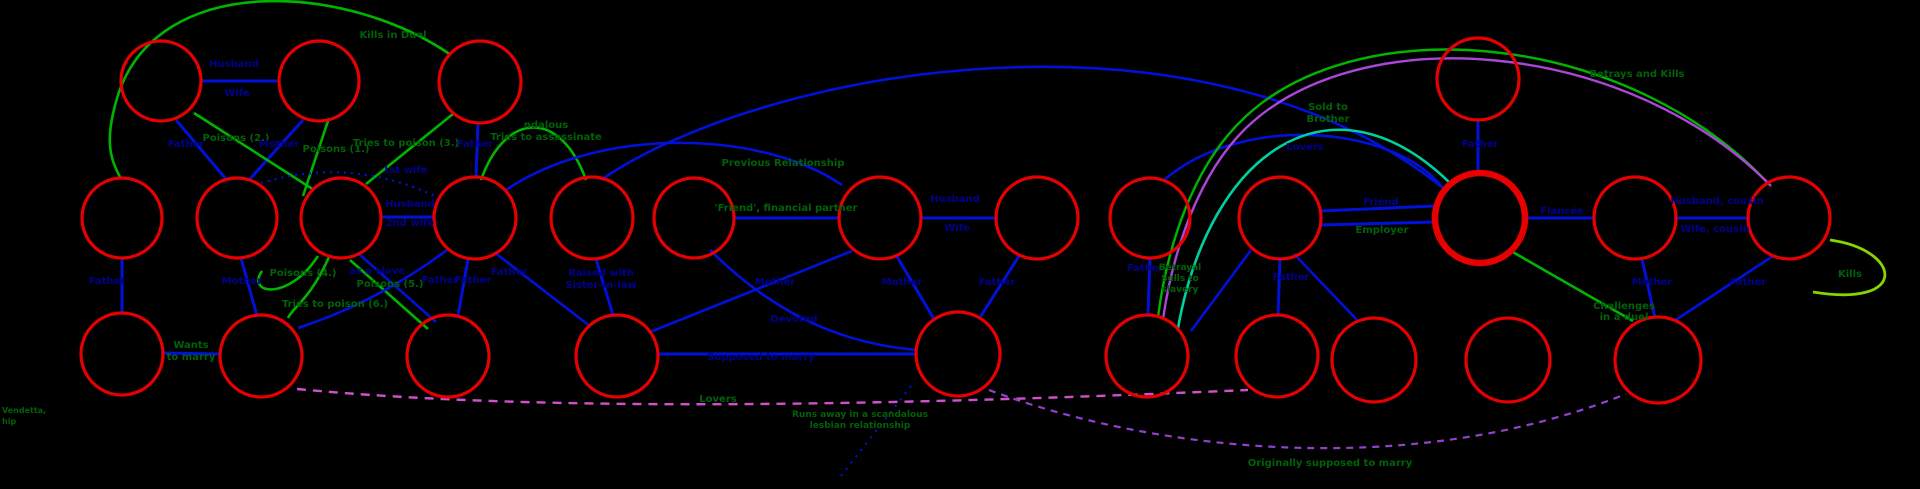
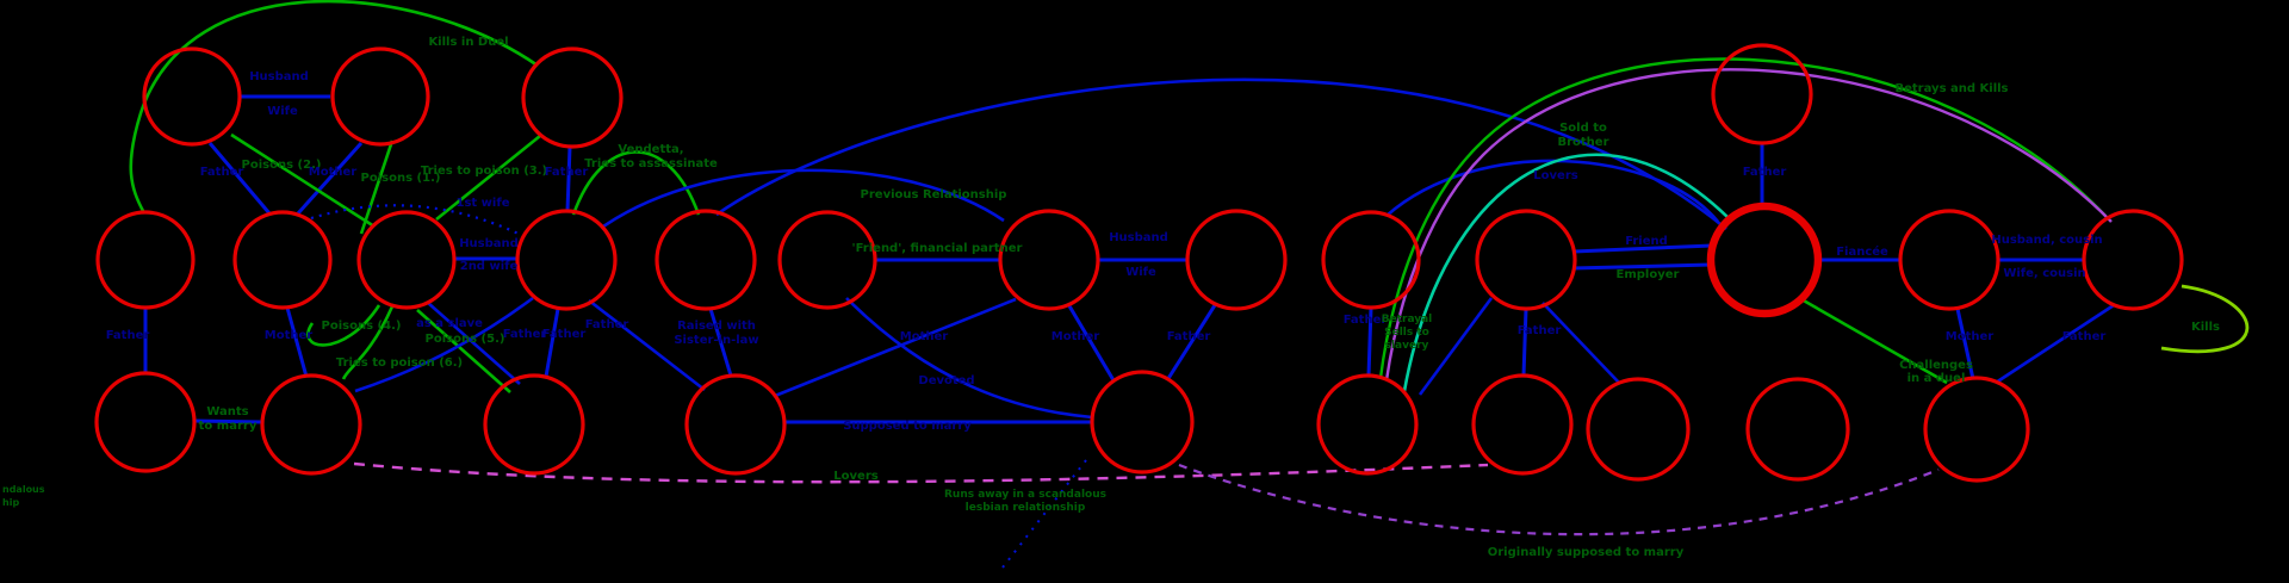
  Husband
  Wife
  Kills in Duel
  Father
  Poisons (2.)
  Mother
  Poisons (1.)
  Tries to poison (3.)
  Father
  1st wife
- ndalous
+ Vendetta,
  Tries to assassinate
  Previous Relationship
  Husband
  2nd wife
  'Friend', financial partner
  Husband
  Wife
  Poisons (4.)
  Tries to poison (6.)
  as a slave
  Poisons (5.)
  Mother
  Father
  Wants
  to marry
  Father
  Father
  Father
  Raised with
  Sister-in-law
  Devoted
  Mother
  Mother
  Father
  Supposed to marry
  Lovers
  Runs away in a scandalous
  lesbian relationship
- Vendetta,
+ ndalous
  hip
  Father
  Betrayal
  Sells to
  slavery
  Lovers
  Sold to
  Brother
  Friend
  Employer
  Father
  Father
  Betrays and Kills
  Fiancée
  Husband, cousin
  Wife, cousin
  Mother
  Father
  Challenges
  in a duel
  Kills
  Originally supposed to marry
